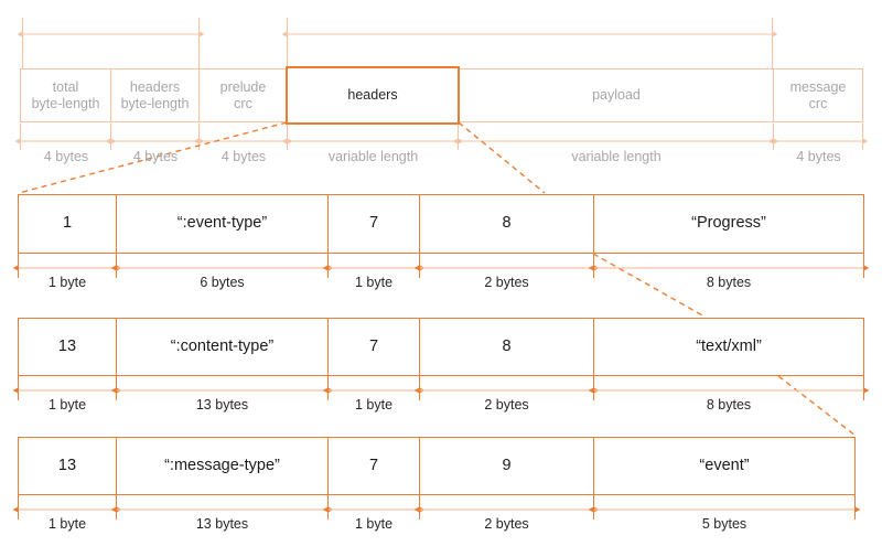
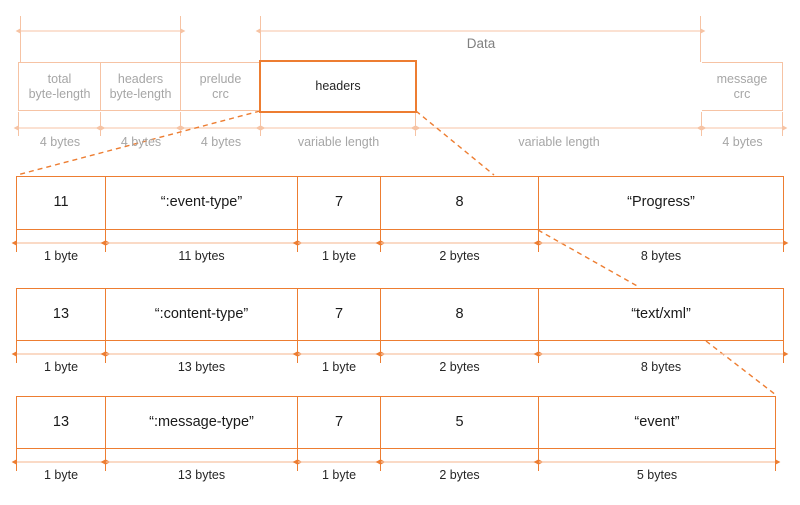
+ Data
  total
  byte-length
  headers
  byte-length
  prelude
  crc
  headers
- payload
  message
  crc
  4 bytes
  4 bytes
  4 bytes
  variable length
  variable length
  4 bytes
- 1
+ 11
  “:event-type”
  7
  8
  “Progress”
  1 byte
- 6 bytes
+ 11 bytes
  1 byte
  2 bytes
  8 bytes
  13
  “:content-type”
  7
  8
  “text/xml”
  1 byte
  13 bytes
  1 byte
  2 bytes
  8 bytes
  13
  “:message-type”
  7
- 9
+ 5
  “event”
  1 byte
  13 bytes
  1 byte
  2 bytes
  5 bytes
